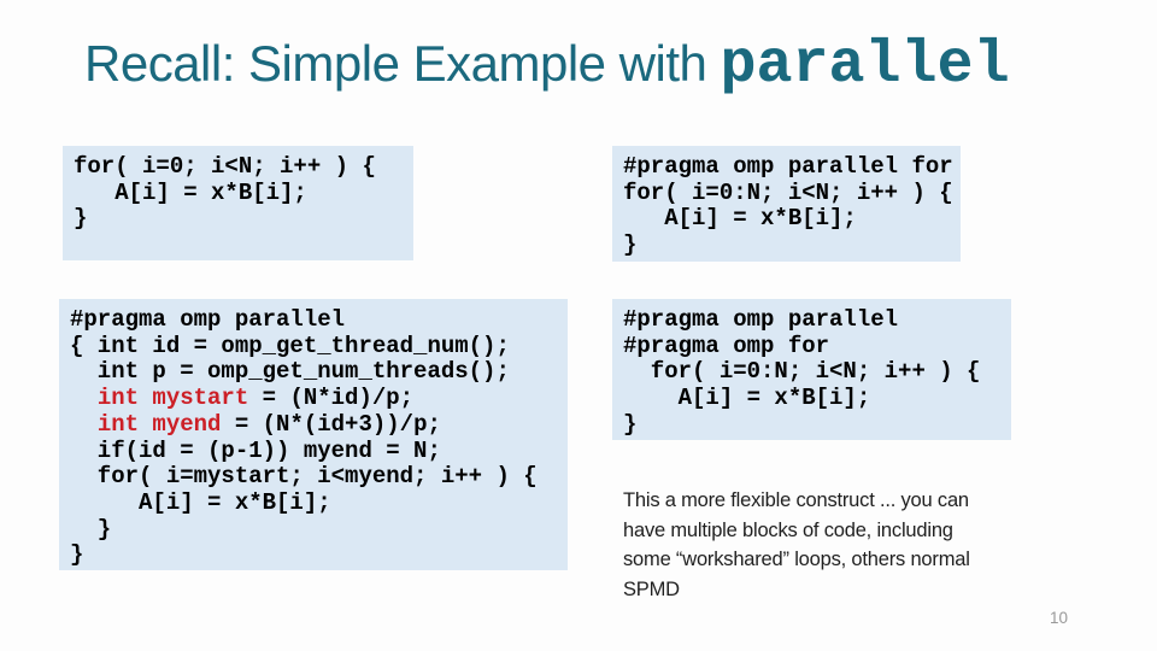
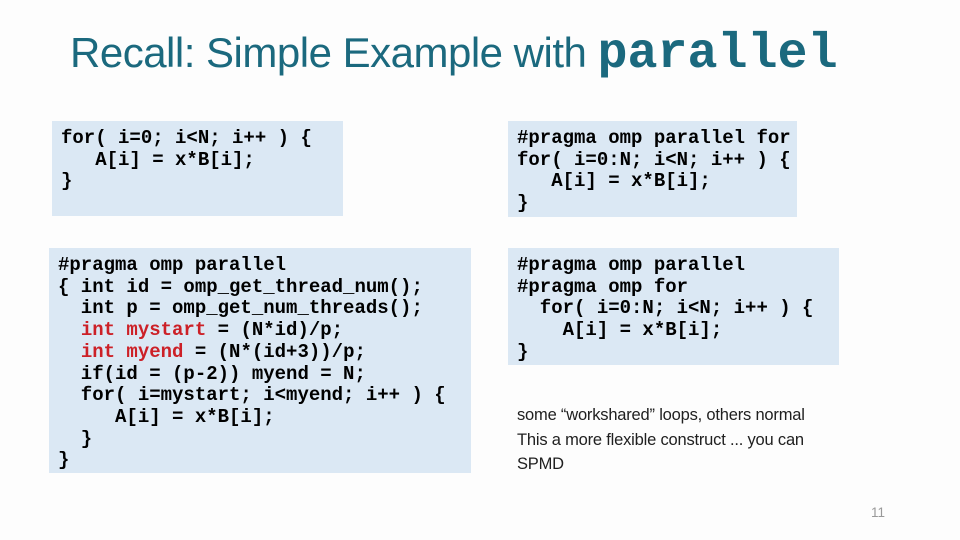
  Recall: Simple Example with parallel
  for( i=0; i<N; i++ ) {
  A[i] = x*B[i];
  }
  #pragma omp parallel for
  for( i=0:N; i<N; i++ ) {
  A[i] = x*B[i];
  }
  #pragma omp parallel
  { int id = omp_get_thread_num();
  int p = omp_get_num_threads();
  int mystart = (N*id)/p;
  int myend = (N*(id+3))/p;
- if(id = (p-1)) myend = N;
+ if(id = (p-2)) myend = N;
  for( i=mystart; i<myend; i++ ) {
  A[i] = x*B[i];
  }
  }
  #pragma omp parallel
  #pragma omp for
  for( i=0:N; i<N; i++ ) {
  A[i] = x*B[i];
  }
- This a more flexible construct ... you can
+ some “workshared” loops, others normal
- have multiple blocks of code, including
- some “workshared” loops, others normal
+ This a more flexible construct ... you can
  SPMD
- 10
+ 11
